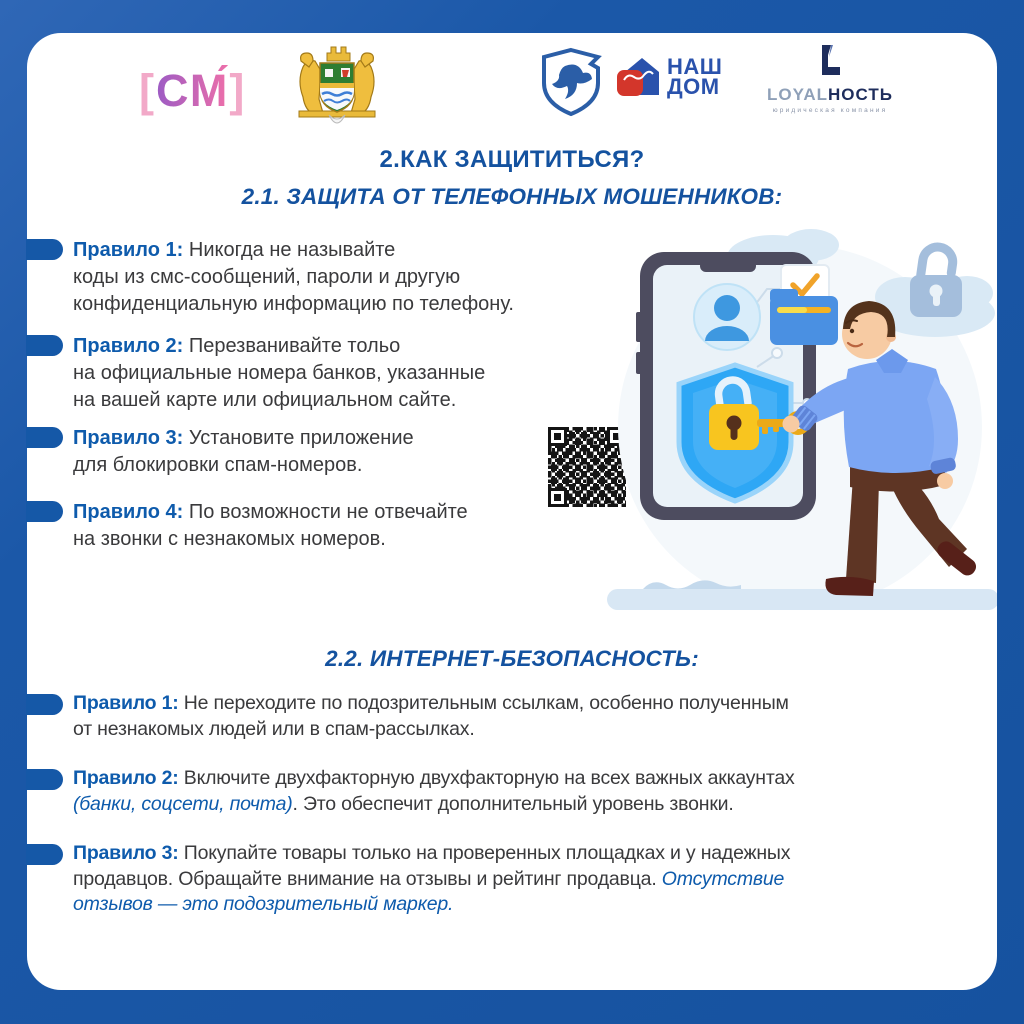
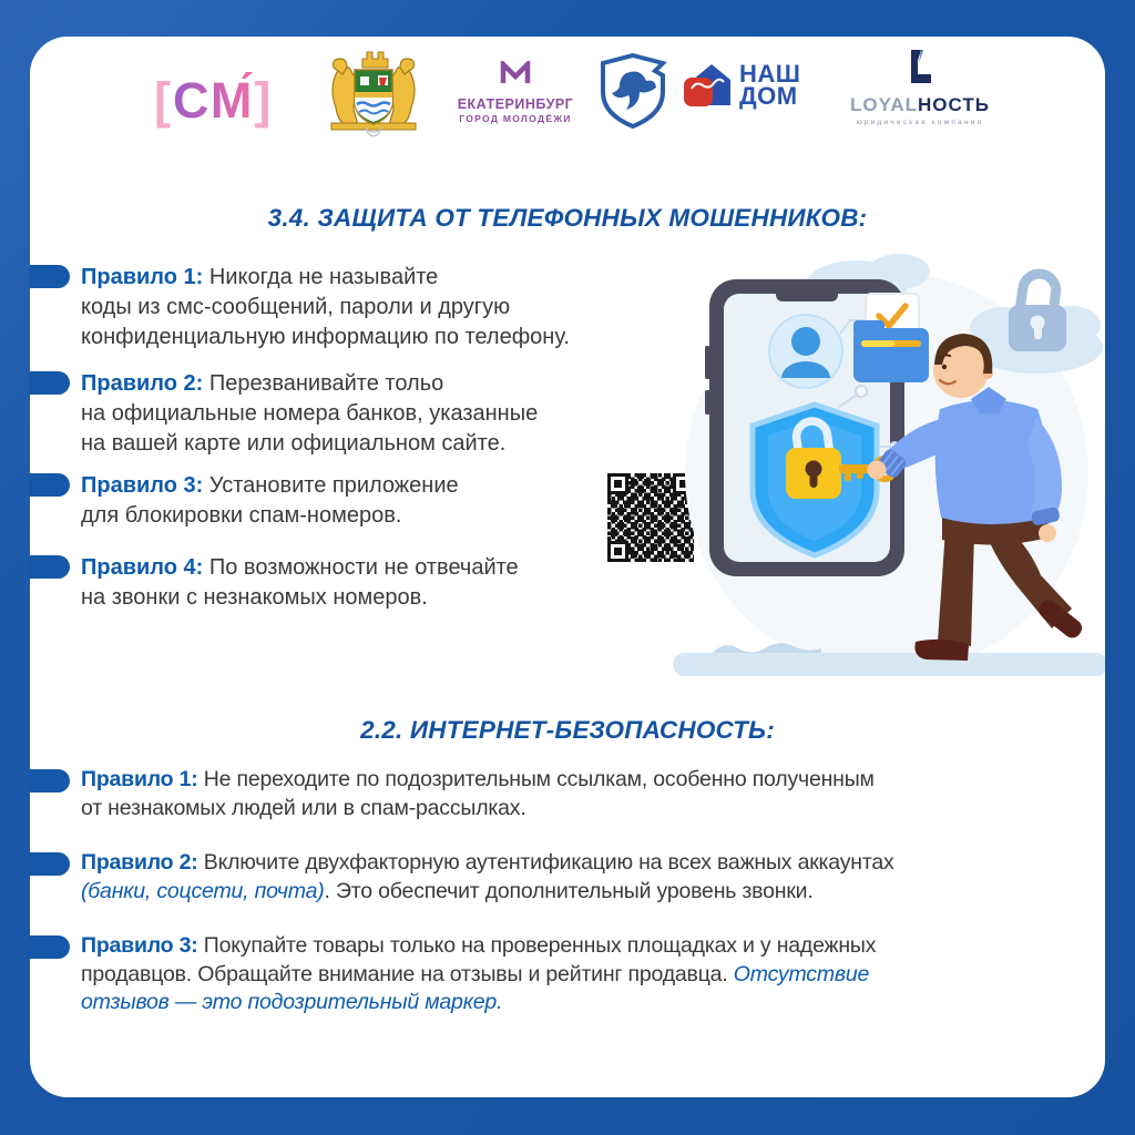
  [СМ́]
+ ЕКАТЕРИНБУРГ
+ ГОРОД МОЛОДЁЖИ
  НАШ
  ДОМ
  LOYALНОСТЬ
- 2.КАК ЗАЩИТИТЬСЯ?
- 2.1. ЗАЩИТА ОТ ТЕЛЕФОННЫХ МОШЕННИКОВ:
+ 3.4. ЗАЩИТА ОТ ТЕЛЕФОННЫХ МОШЕННИКОВ:
  2.2. ИНТЕРНЕТ-БЕЗОПАСНОСТЬ:
  Правило 1: Никогда не называйте
  коды из смс-сообщений, пароли и другую
  конфиденциальную информацию по телефону.
  Правило 2: Перезванивайте тольо
  на официальные номера банков, указанные
  на вашей карте или официальном сайте.
  Правило 3: Установите приложение
  для блокировки спам-номеров.
  Правило 4: По возможности не отвечайте
  на звонки с незнакомых номеров.
  Правило 1: Не переходите по подозрительным ссылкам, особенно полученным
  от незнакомых людей или в спам-рассылках.
- Правило 2: Включите двухфакторную двухфакторную на всех важных аккаунтах
+ Правило 2: Включите двухфакторную аутентификацию на всех важных аккаунтах
  (банки, соцсети, почта). Это обеспечит дополнительный уровень звонки.
  Правило 3: Покупайте товары только на проверенных площадках и у надежных
  продавцов. Обращайте внимание на отзывы и рейтинг продавца. Отсутствие
  отзывов — это подозрительный маркер.
